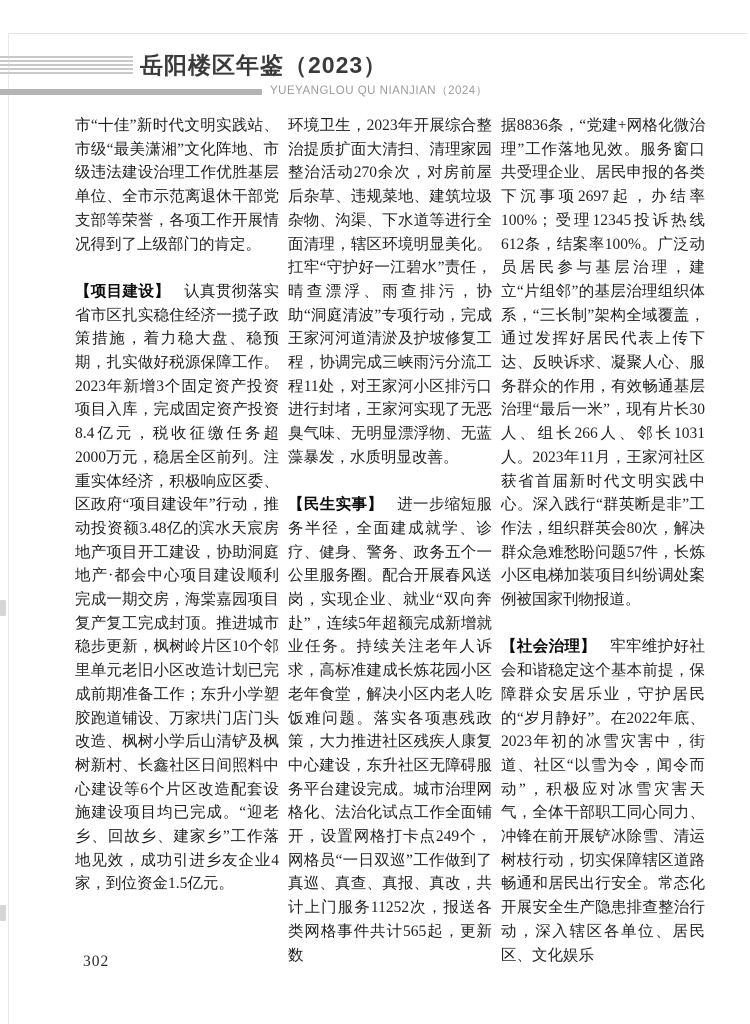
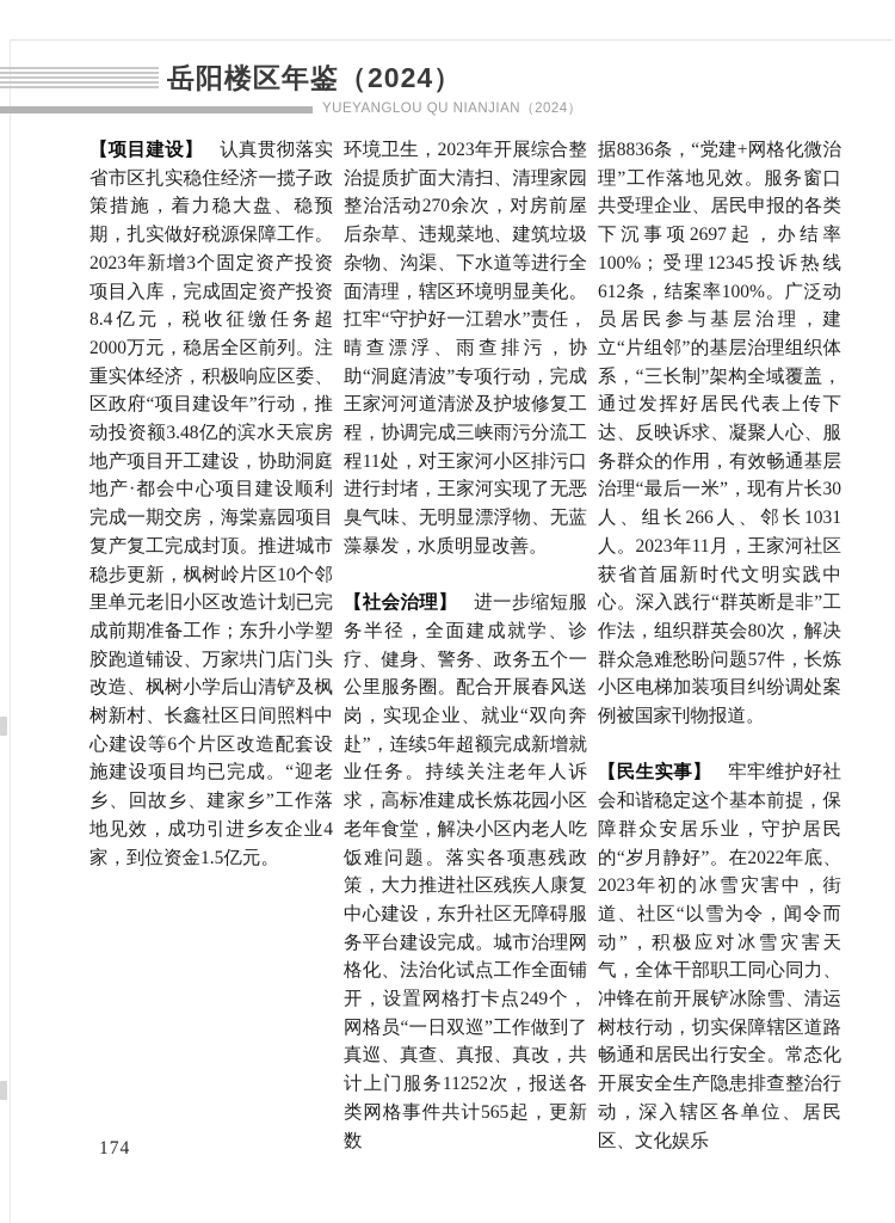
- 岳阳楼区年鉴（2023）
+ 岳阳楼区年鉴（2024）
  YUEYANGLOU QU NIANJIAN（2024）
- 市“十佳”新时代文明实践站、市级“最美潇湘”文化阵地、市级违法建设治理工作优胜基层单位、全市示范离退休干部党支部等荣誉，各项工作开展情况得到了上级部门的肯定。
  【项目建设】 认真贯彻落实省市区扎实稳住经济一揽子政策措施，着力稳大盘、稳预期，扎实做好税源保障工作。2023年新增3个固定资产投资项目入库，完成固定资产投资8.4亿元，税收征缴任务超2000万元，稳居全区前列。注重实体经济，积极响应区委、区政府“项目建设年”行动，推动投资额3.48亿的滨水天宸房地产项目开工建设，协助洞庭地产·都会中心项目建设顺利完成一期交房，海棠嘉园项目复产复工完成封顶。推进城市稳步更新，枫树岭片区10个邻里单元老旧小区改造计划已完成前期准备工作；东升小学塑胶跑道铺设、万家垬门店门头改造、枫树小学后山清铲及枫树新村、长鑫社区日间照料中心建设等6个片区改造配套设施建设项目均已完成。“迎老乡、回故乡、建家乡”工作落地见效，成功引进乡友企业4家，到位资金1.5亿元。
  环境卫生，2023年开展综合整治提质扩面大清扫、清理家园整治活动270余次，对房前屋后杂草、违规菜地、建筑垃圾杂物、沟渠、下水道等进行全面清理，辖区环境明显美化。扛牢“守护好一江碧水”责任，晴查漂浮、雨查排污，协助“洞庭清波”专项行动，完成王家河河道清淤及护坡修复工程，协调完成三峡雨污分流工程11处，对王家河小区排污口进行封堵，王家河实现了无恶臭气味、无明显漂浮物、无蓝藻暴发，水质明显改善。
- 【民生实事】 进一步缩短服务半径，全面建成就学、诊疗、健身、警务、政务五个一公里服务圈。配合开展春风送岗，实现企业、就业“双向奔赴”，连续5年超额完成新增就业任务。持续关注老年人诉求，高标准建成长炼花园小区老年食堂，解决小区内老人吃饭难问题。落实各项惠残政策，大力推进社区残疾人康复中心建设，东升社区无障碍服务平台建设完成。城市治理网格化、法治化试点工作全面铺开，设置网格打卡点249个，网格员“一日双巡”工作做到了真巡、真查、真报、真改，共计上门服务11252次，报送各类网格事件共计565起，更新数
+ 【社会治理】 进一步缩短服务半径，全面建成就学、诊疗、健身、警务、政务五个一公里服务圈。配合开展春风送岗，实现企业、就业“双向奔赴”，连续5年超额完成新增就业任务。持续关注老年人诉求，高标准建成长炼花园小区老年食堂，解决小区内老人吃饭难问题。落实各项惠残政策，大力推进社区残疾人康复中心建设，东升社区无障碍服务平台建设完成。城市治理网格化、法治化试点工作全面铺开，设置网格打卡点249个，网格员“一日双巡”工作做到了真巡、真查、真报、真改，共计上门服务11252次，报送各类网格事件共计565起，更新数
  据8836条，“党建+网格化微治理”工作落地见效。服务窗口共受理企业、居民申报的各类下沉事项2697起，办结率100%；受理12345投诉热线612条，结案率100%。广泛动员居民参与基层治理，建立“片组邻”的基层治理组织体系，“三长制”架构全域覆盖，通过发挥好居民代表上传下达、反映诉求、凝聚人心、服务群众的作用，有效畅通基层治理“最后一米”，现有片长30人、组长266人、邻长1031人。2023年11月，王家河社区获省首届新时代文明实践中心。深入践行“群英断是非”工作法，组织群英会80次，解决群众急难愁盼问题57件，长炼小区电梯加装项目纠纷调处案例被国家刊物报道。
- 【社会治理】 牢牢维护好社会和谐稳定这个基本前提，保障群众安居乐业，守护居民的“岁月静好”。在2022年底、2023年初的冰雪灾害中，街道、社区“以雪为令，闻令而动”，积极应对冰雪灾害天气，全体干部职工同心同力、冲锋在前开展铲冰除雪、清运树枝行动，切实保障辖区道路畅通和居民出行安全。常态化开展安全生产隐患排查整治行动，深入辖区各单位、居民区、文化娱乐
+ 【民生实事】 牢牢维护好社会和谐稳定这个基本前提，保障群众安居乐业，守护居民的“岁月静好”。在2022年底、2023年初的冰雪灾害中，街道、社区“以雪为令，闻令而动”，积极应对冰雪灾害天气，全体干部职工同心同力、冲锋在前开展铲冰除雪、清运树枝行动，切实保障辖区道路畅通和居民出行安全。常态化开展安全生产隐患排查整治行动，深入辖区各单位、居民区、文化娱乐
- 302
+ 174
